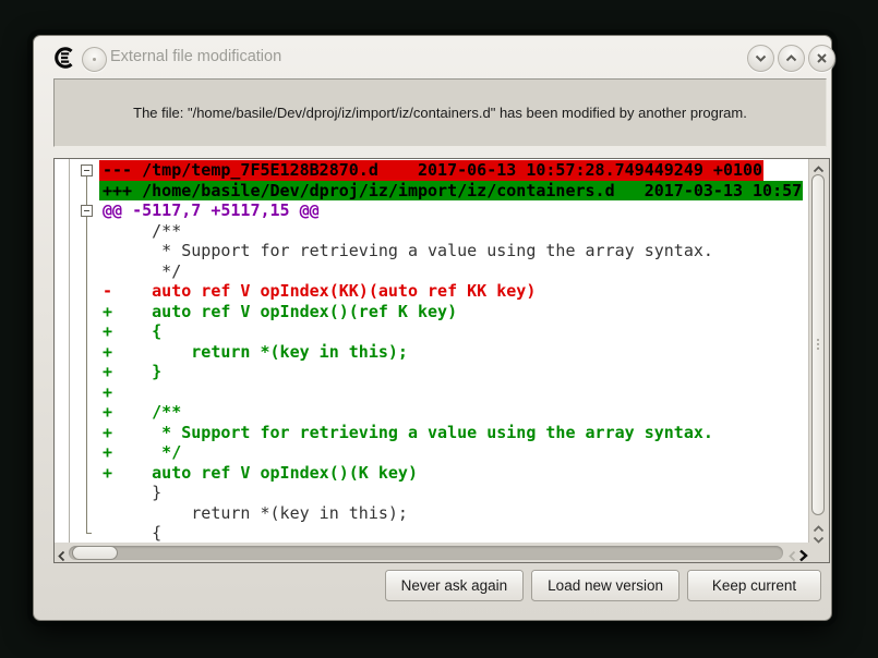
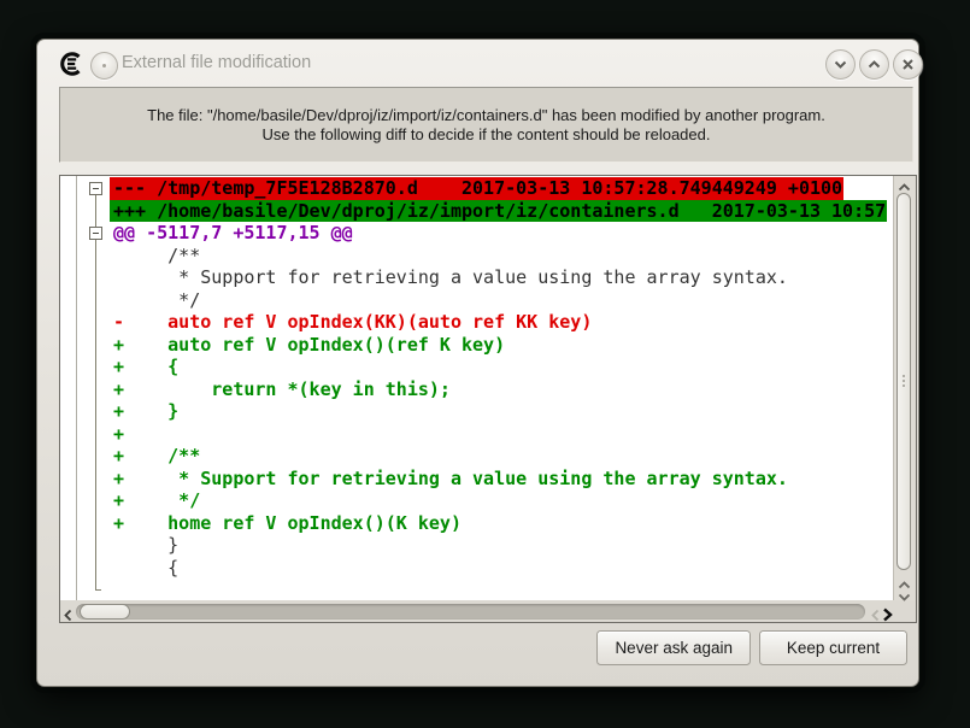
  External file modification
  The file: "/home/basile/Dev/dproj/iz/import/iz/containers.d" has been modified by another program.
+ Use the following diff to decide if the content should be reloaded.
- --- /tmp/temp_7F5E128B2870.d 2017-06-13 10:57:28.749449249 +0100
+ --- /tmp/temp_7F5E128B2870.d 2017-03-13 10:57:28.749449249 +0100
  +++ /home/basile/Dev/dproj/iz/import/iz/containers.d 2017-03-13 10:57
  @@ -5117,7 +5117,15 @@
  /**
  * Support for retrieving a value using the array syntax.
  */
  - auto ref V opIndex(KK)(auto ref KK key)
  + auto ref V opIndex()(ref K key)
  + {
  + return *(key in this);
  + }
  +
  + /**
  + * Support for retrieving a value using the array syntax.
  + */
- + auto ref V opIndex()(K key)
+ + home ref V opIndex()(K key)
  }
- return *(key in this);
  {
  Never ask again
- Load new version
  Keep current
